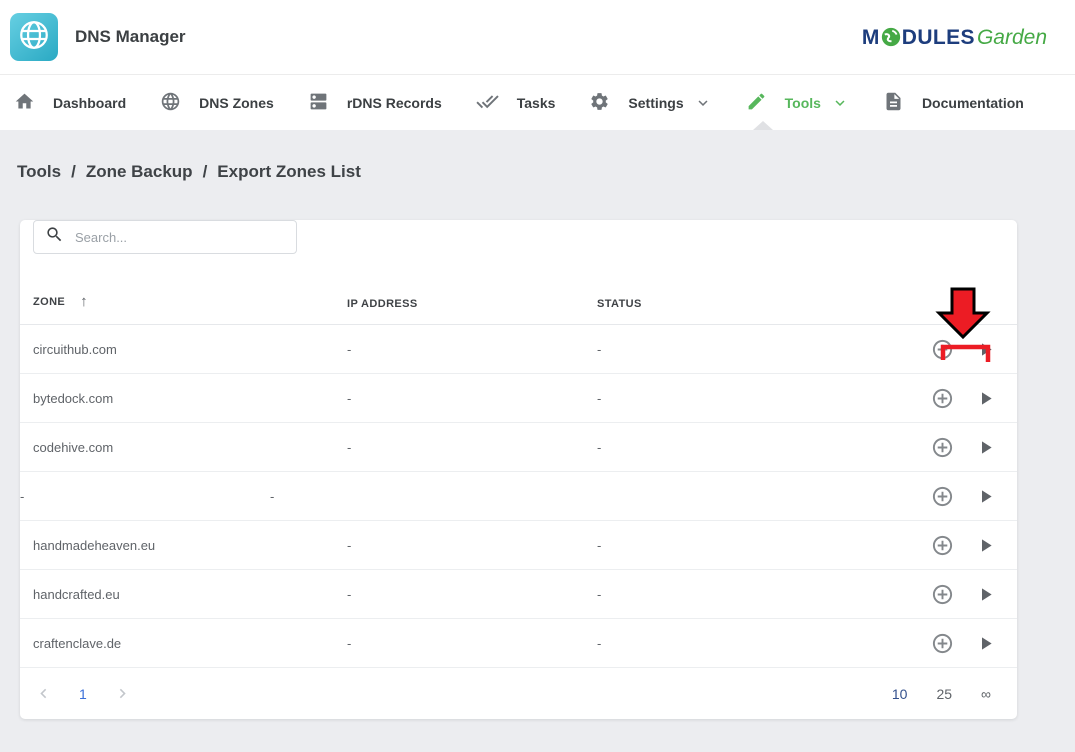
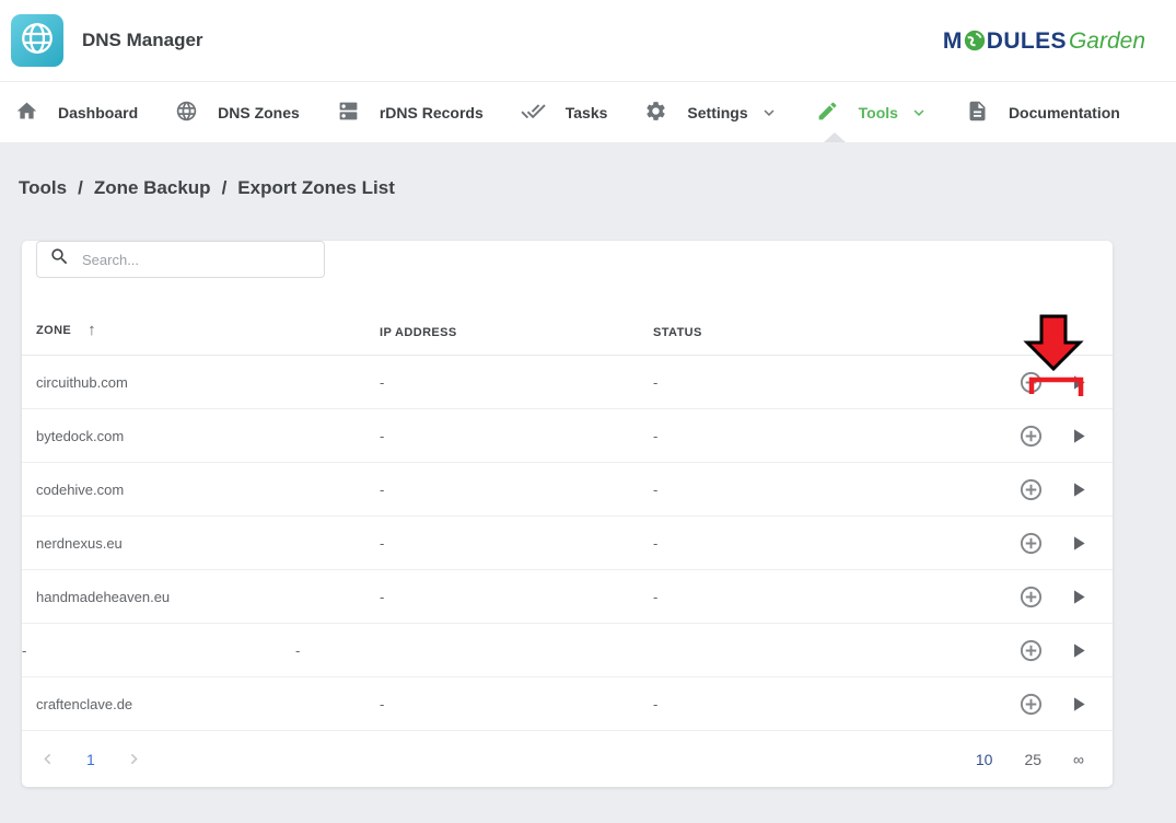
  DNS Manager
  M
  DULES
  Garden
  Dashboard
  DNS Zones
  rDNS Records
  Tasks
  Settings
  Tools
  Documentation
  Tools
  /
  Zone Backup
  /
  Export Zones List
  Search...
  ZONE
  ↑
  IP ADDRESS
  STATUS
  circuithub.com
  -
  -
  bytedock.com
  -
  -
  codehive.com
  -
  -
+ nerdnexus.eu
  -
  -
  handmadeheaven.eu
  -
  -
- handcrafted.eu
  -
  -
  craftenclave.de
  -
  -
  1
  10
  25
  ∞
